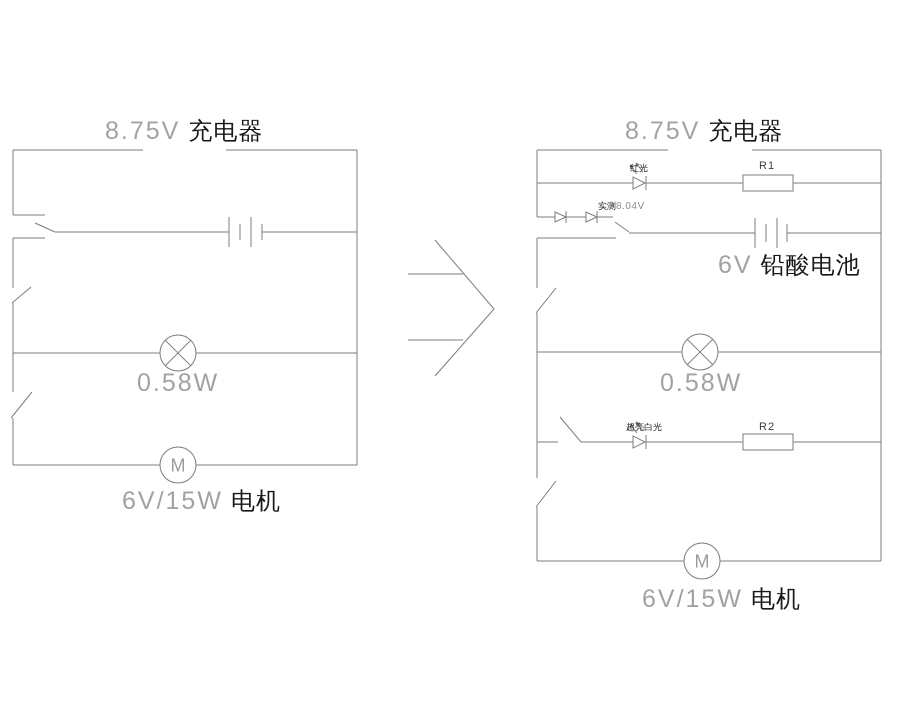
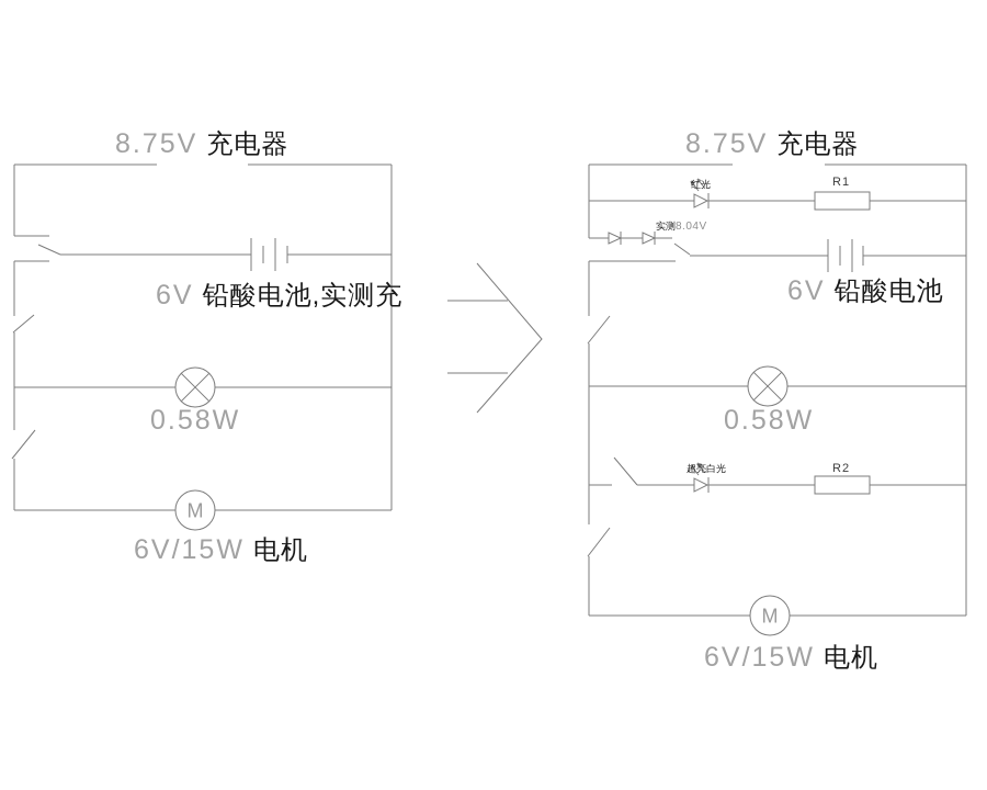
  M
  8.75V 充电器
+ 6V 铅酸电池,实测充
  0.58W
  6V/15W 电机
  M
  8.75V 充电器
  红光
  R1
  实测8.04V
  6V 铅酸电池
  0.58W
  超亮白光
  R2
  6V/15W 电机
